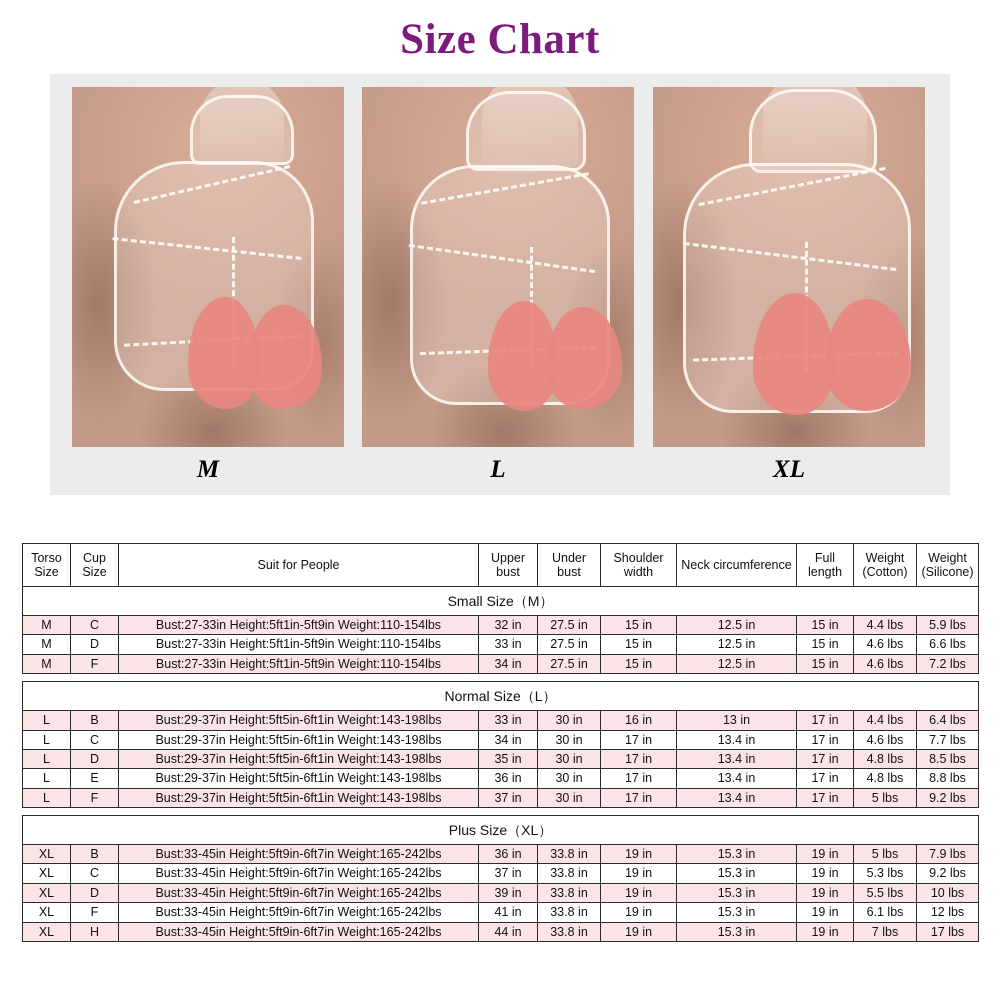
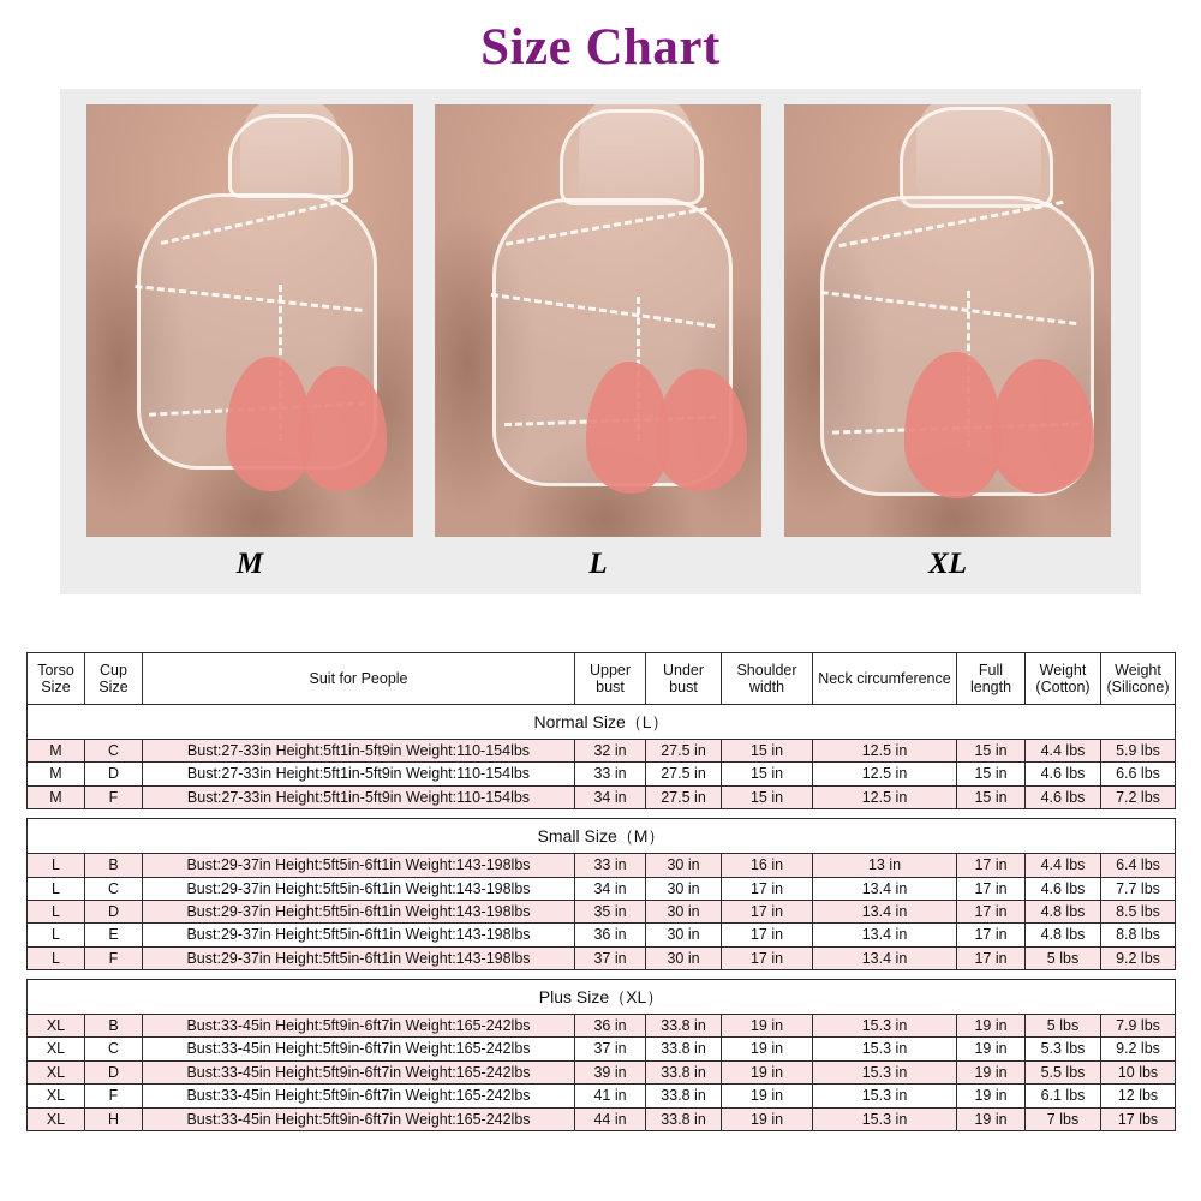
  Size Chart
  M
  L
  XL
  Torso Size	Cup Size	Suit for People	Upper bust	Under bust	Shoulder width	Neck circumference	Full length	Weight (Cotton)	Weight (Silicone)
- Small Size（M）
+ Normal Size（L）
  M	C	Bust:27-33in Height:5ft1in-5ft9in Weight:110-154lbs	32 in	27.5 in	15 in	12.5 in	15 in	4.4 lbs	5.9 lbs
  M	D	Bust:27-33in Height:5ft1in-5ft9in Weight:110-154lbs	33 in	27.5 in	15 in	12.5 in	15 in	4.6 lbs	6.6 lbs
  M	F	Bust:27-33in Height:5ft1in-5ft9in Weight:110-154lbs	34 in	27.5 in	15 in	12.5 in	15 in	4.6 lbs	7.2 lbs
- Normal Size（L）
+ Small Size（M）
  L	B	Bust:29-37in Height:5ft5in-6ft1in Weight:143-198lbs	33 in	30 in	16 in	13 in	17 in	4.4 lbs	6.4 lbs
  L	C	Bust:29-37in Height:5ft5in-6ft1in Weight:143-198lbs	34 in	30 in	17 in	13.4 in	17 in	4.6 lbs	7.7 lbs
  L	D	Bust:29-37in Height:5ft5in-6ft1in Weight:143-198lbs	35 in	30 in	17 in	13.4 in	17 in	4.8 lbs	8.5 lbs
  L	E	Bust:29-37in Height:5ft5in-6ft1in Weight:143-198lbs	36 in	30 in	17 in	13.4 in	17 in	4.8 lbs	8.8 lbs
  L	F	Bust:29-37in Height:5ft5in-6ft1in Weight:143-198lbs	37 in	30 in	17 in	13.4 in	17 in	5 lbs	9.2 lbs
  Plus Size（XL）
  XL	B	Bust:33-45in Height:5ft9in-6ft7in Weight:165-242lbs	36 in	33.8 in	19 in	15.3 in	19 in	5 lbs	7.9 lbs
  XL	C	Bust:33-45in Height:5ft9in-6ft7in Weight:165-242lbs	37 in	33.8 in	19 in	15.3 in	19 in	5.3 lbs	9.2 lbs
  XL	D	Bust:33-45in Height:5ft9in-6ft7in Weight:165-242lbs	39 in	33.8 in	19 in	15.3 in	19 in	5.5 lbs	10 lbs
  XL	F	Bust:33-45in Height:5ft9in-6ft7in Weight:165-242lbs	41 in	33.8 in	19 in	15.3 in	19 in	6.1 lbs	12 lbs
  XL	H	Bust:33-45in Height:5ft9in-6ft7in Weight:165-242lbs	44 in	33.8 in	19 in	15.3 in	19 in	7 lbs	17 lbs
